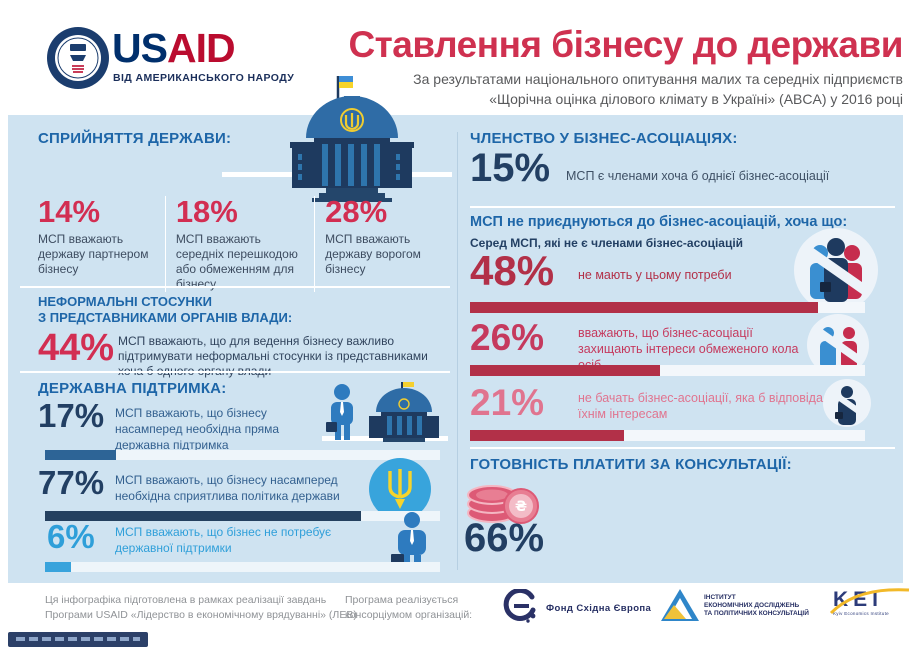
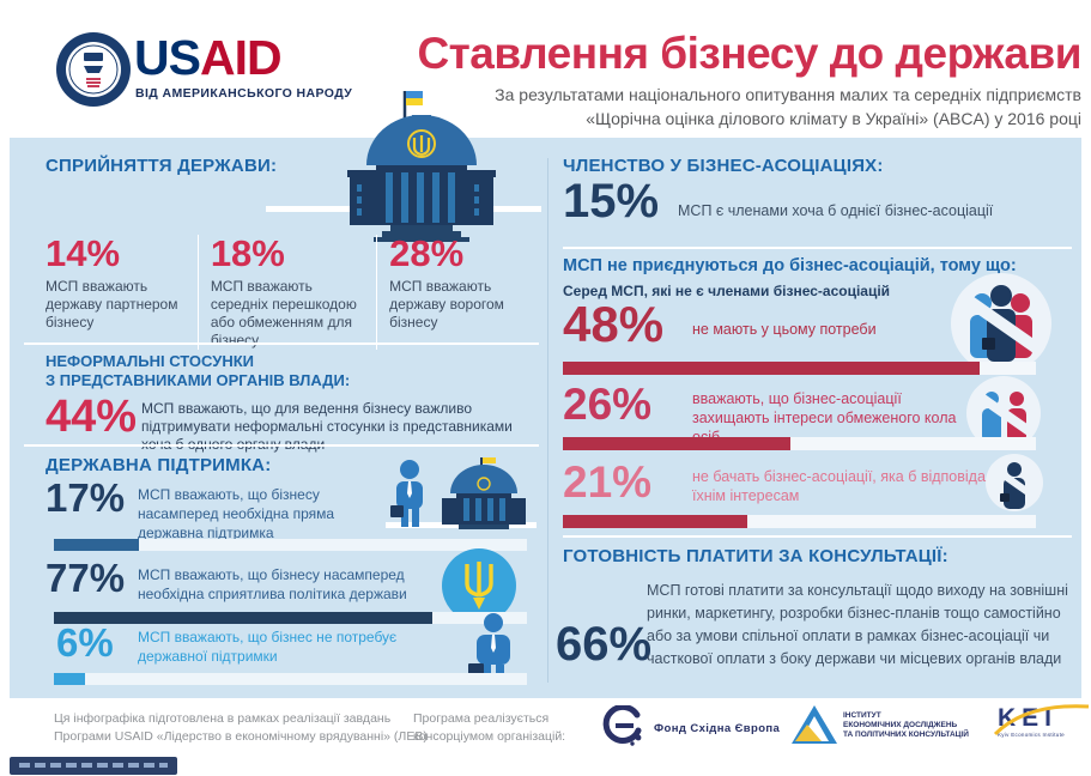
  USAID
  ВІД АМЕРИКАНСЬКОГО НАРОДУ
  Ставлення бізнесу до держави
  За результатами національного опитування малих та середніх підприємств
  «Щорічна оцінка ділового клімату в Україні» (ABCA) у 2016 році
  СПРИЙНЯТТЯ ДЕРЖАВИ:
  14%
  МСП вважають державу партнером бізнесу
  18%
  МСП вважають середніх перешкодою або обмеженням для бізнесу
  28%
  МСП вважають державу ворогом бізнесу
  НЕФОРМАЛЬНІ СТОСУНКИ
  З ПРЕДСТАВНИКАМИ ОРГАНІВ ВЛАДИ:
  44%
  МСП вважають, що для ведення бізнесу важливо підтримувати неформальні стосунки із представниками
  ДЕРЖАВНА ПІДТРИМКА:
  17%
  МСП вважають, що бізнесу насамперед необхідна пряма державна підтримка
  77%
  МСП вважають, що бізнесу насамперед необхідна сприятлива політика держави
  6%
  МСП вважають, що бізнес не потребує державної підтримки
  ЧЛЕНСТВО У БІЗНЕС-АСОЦІАЦІЯХ:
  15%
  МСП є членами хоча б однієї бізнес-асоціації
- МСП не приєднуються до бізнес-асоціацій, хоча що:
+ МСП не приєднуються до бізнес-асоціацій, тому що:
  Серед МСП, які не є членами бізнес-асоціацій
  48%
  не мають у цьому потреби
  26%
  вважають, що бізнес-асоціації захищають інтереси обмеженого кола
  21%
  не бачать бізнес-асоціації, яка б відповіда їхнім інтересам
  ГОТОВНІСТЬ ПЛАТИТИ ЗА КОНСУЛЬТАЦІЇ:
- ₴
  66%
+ МСП готові платити за консультації щодо виходу на зовнішні ринки, маркетингу, розробки бізнес-планів тощо самостійно або за умови спільної оплати в рамках бізнес-асоціації чи часткової оплати з боку держави чи місцевих органів влади
  Ця інфографіка підготовлена в рамках реалізації завдань
  Програми USAID «Лідерство в економічному врядуванні» (ЛЕВ)
  Програма реалізується
  консорціумом організацій:
  Фонд Східна Європа
  KEI
